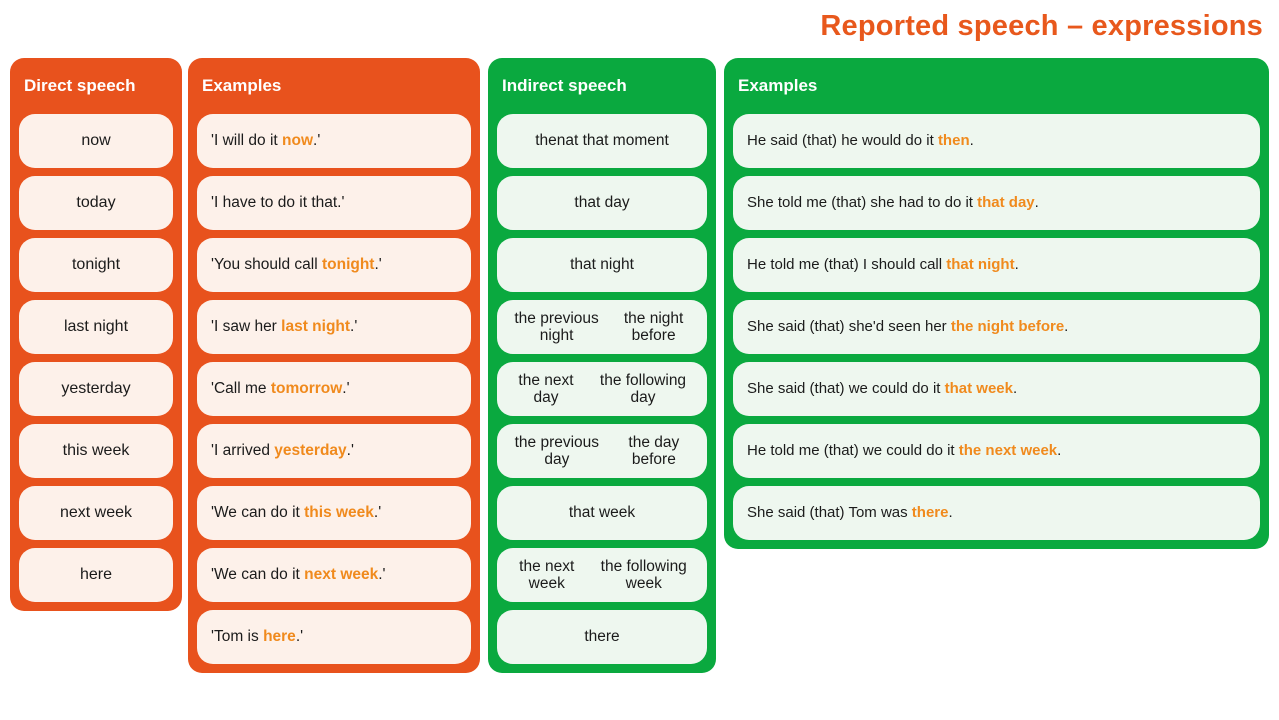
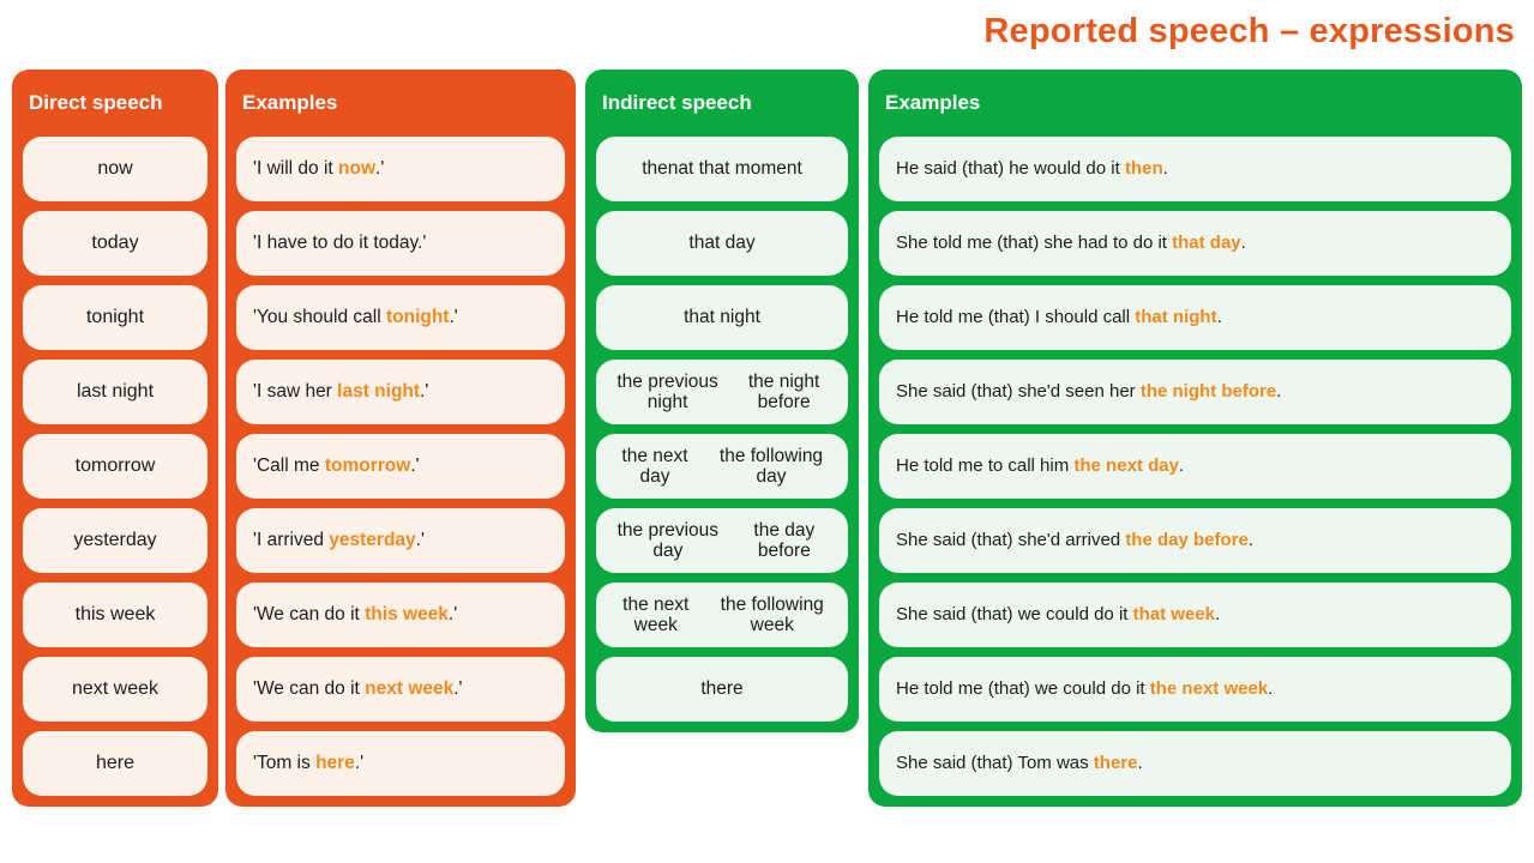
  Reported speech – expressions
  Direct speech
  now
  today
  tonight
  last night
+ tomorrow
  yesterday
  this week
  next week
  here
  Examples
  'I will do it now.'
- 'I have to do it that.'
+ 'I have to do it today.'
  'You should call tonight.'
  'I saw her last night.'
  'Call me tomorrow.'
  'I arrived yesterday.'
  'We can do it this week.'
  'We can do it next week.'
  'Tom is here.'
  Indirect speech
  then
  at that moment
  that day
  that night
  the previous night
  the night before
  the next day
  the following day
  the previous day
  the day before
- that week
  the next week
  the following week
  there
  Examples
  He said (that) he would do it then.
  She told me (that) she had to do it that day.
  He told me (that) I should call that night.
  She said (that) she'd seen her the night before.
+ He told me to call him the next day.
+ She said (that) she'd arrived the day before.
  She said (that) we could do it that week.
  He told me (that) we could do it the next week.
  She said (that) Tom was there.
